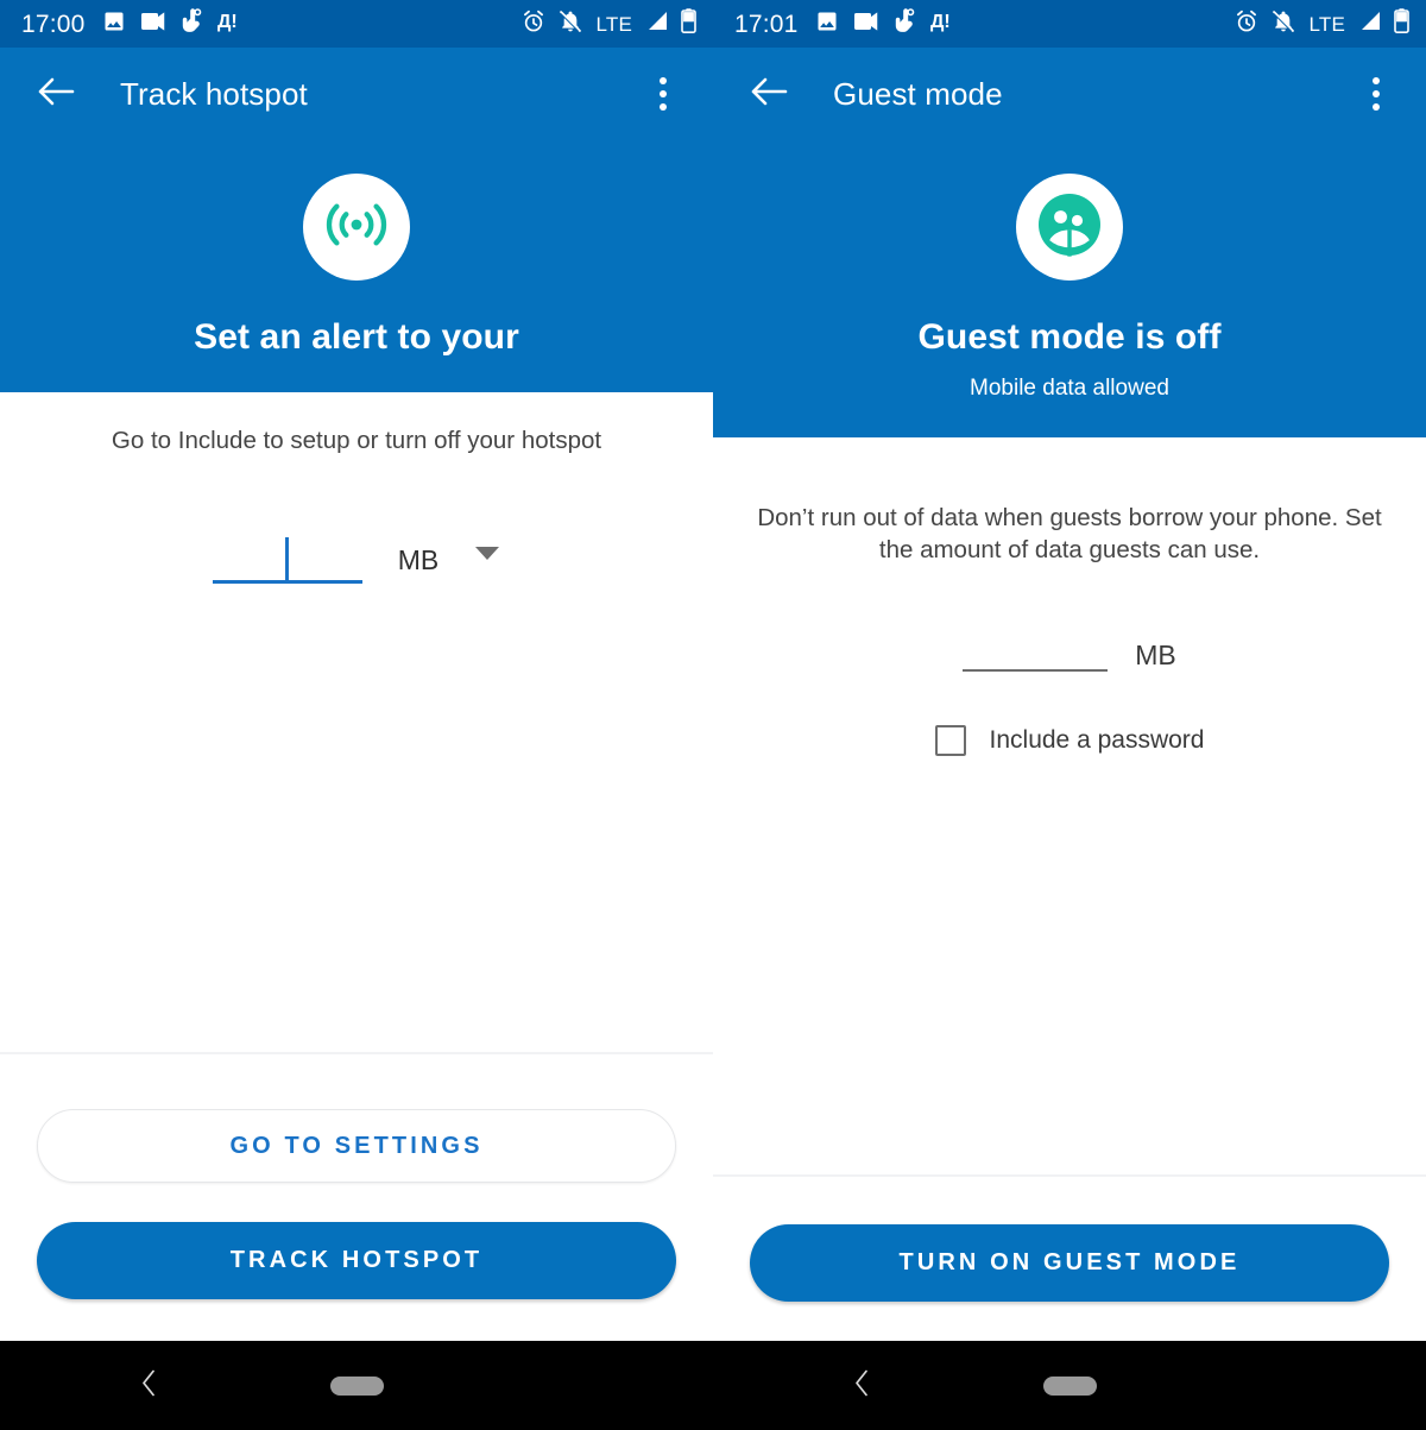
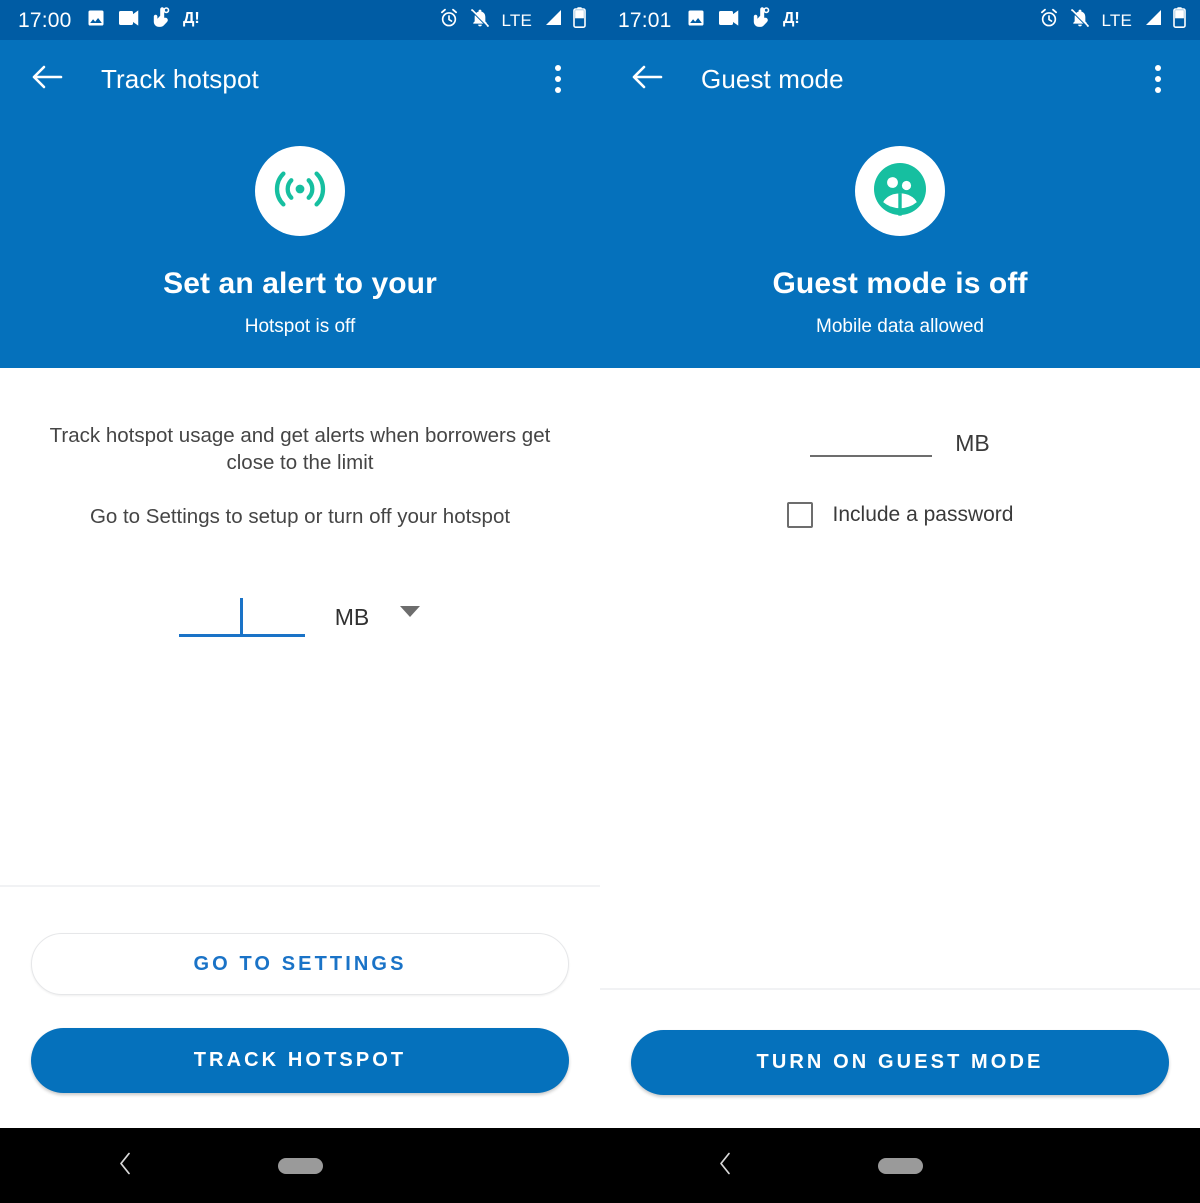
  17:00
  Д!
  LTE
  Track hotspot
  Set an alert to your
+ Hotspot is off
+ Track hotspot usage and get alerts when borrowers get close to the limit
- Go to Include to setup or turn off your hotspot
+ Go to Settings to setup or turn off your hotspot
  MB
  GO TO SETTINGS
  TRACK HOTSPOT
  17:01
  Д!
  LTE
  Guest mode
  Guest mode is off
  Mobile data allowed
- Don’t run out of data when guests borrow your phone. Set the amount of data guests can use.
  MB
  Include a password
  TURN ON GUEST MODE
